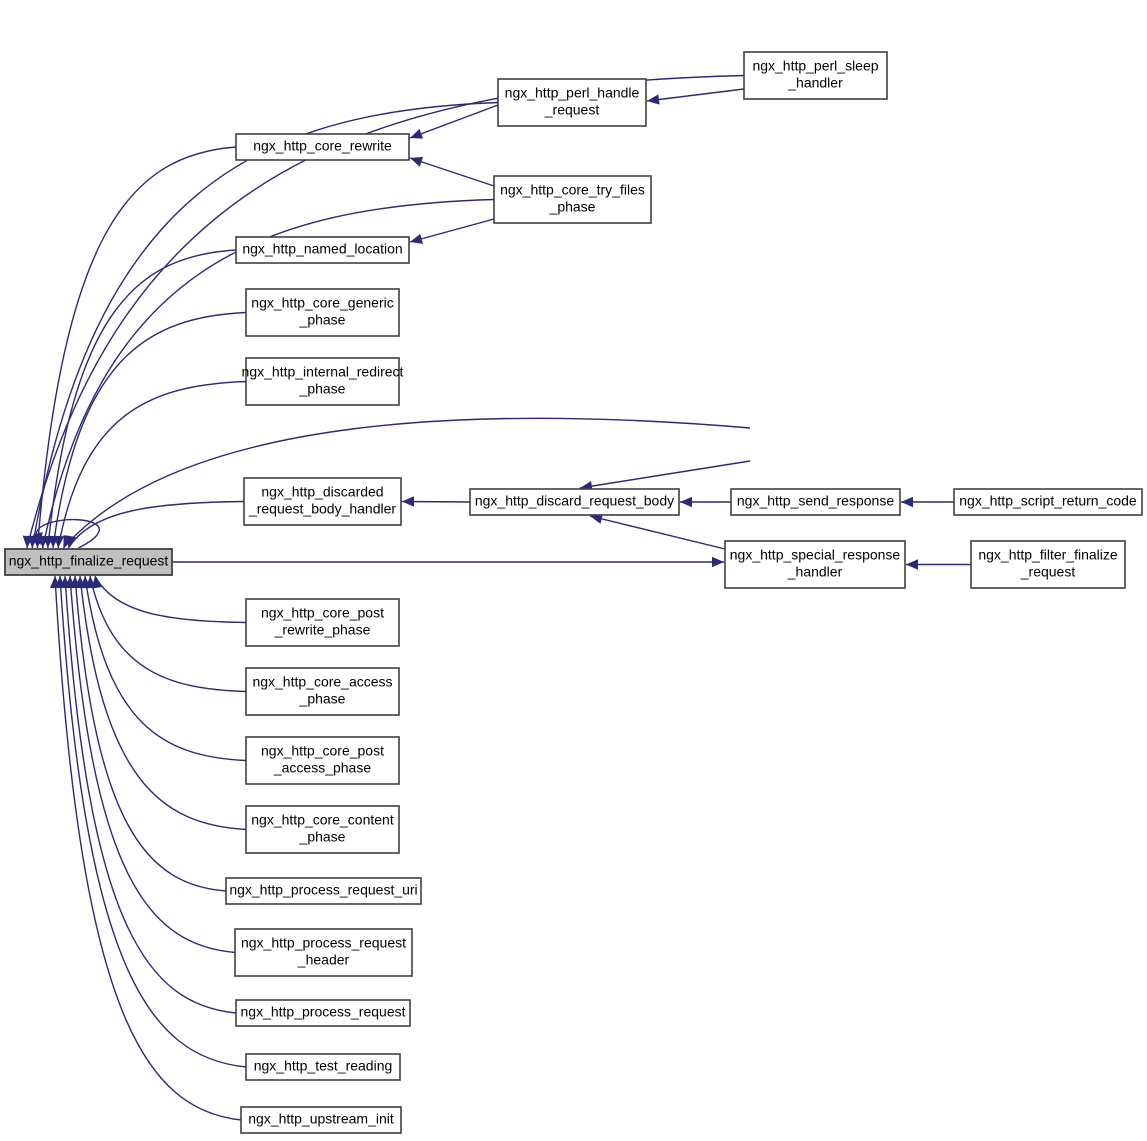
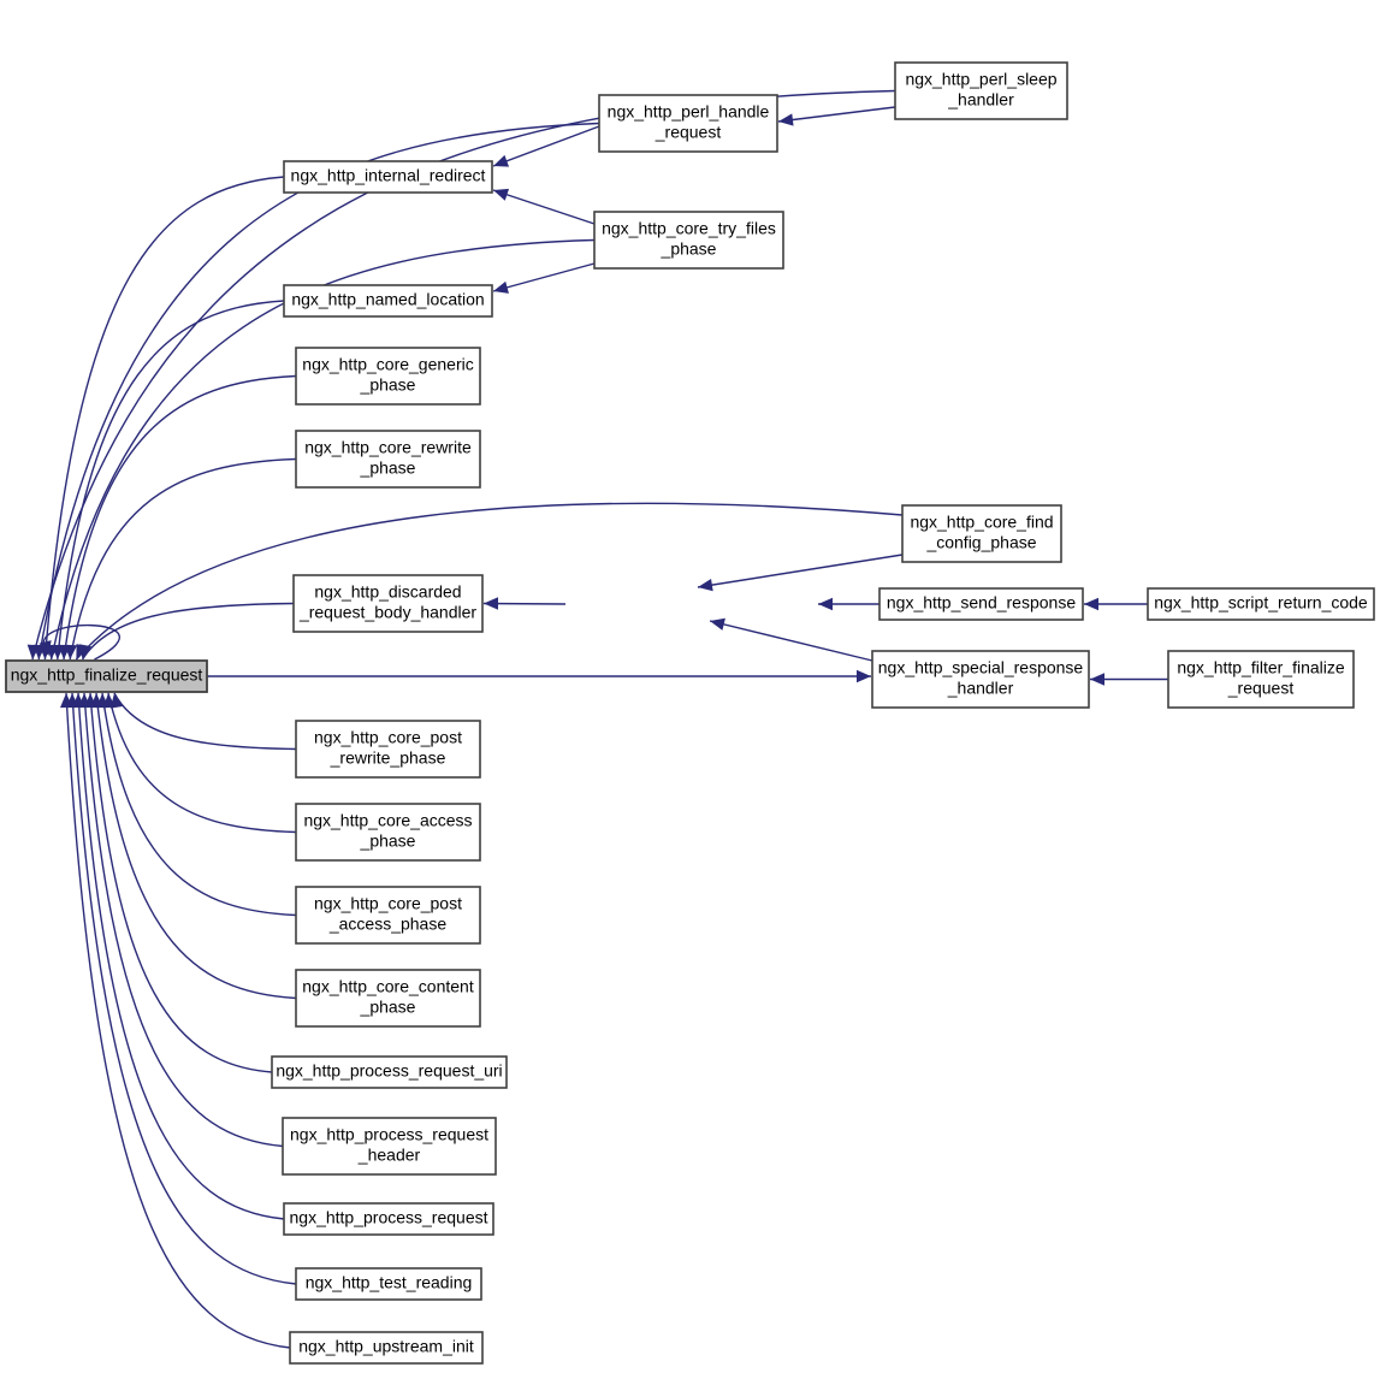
  ngx_http_finalize_request
  ngx_http_perl_sleep
  _handler
  ngx_http_perl_handle
  _request
- ngx_http_core_rewrite
+ ngx_http_internal_redirect
  ngx_http_core_try_files
  _phase
  ngx_http_named_location
  ngx_http_core_generic
  _phase
- ngx_http_internal_redirect
+ ngx_http_core_rewrite
  _phase
+ ngx_http_core_find
+ _config_phase
  ngx_http_discarded
  _request_body_handler
- ngx_http_discard_request_body
  ngx_http_send_response
  ngx_http_script_return_code
  ngx_http_special_response
  _handler
  ngx_http_filter_finalize
  _request
  ngx_http_core_post
  _rewrite_phase
  ngx_http_core_access
  _phase
  ngx_http_core_post
  _access_phase
  ngx_http_core_content
  _phase
  ngx_http_process_request_uri
  ngx_http_process_request
  _header
  ngx_http_process_request
  ngx_http_test_reading
  ngx_http_upstream_init
